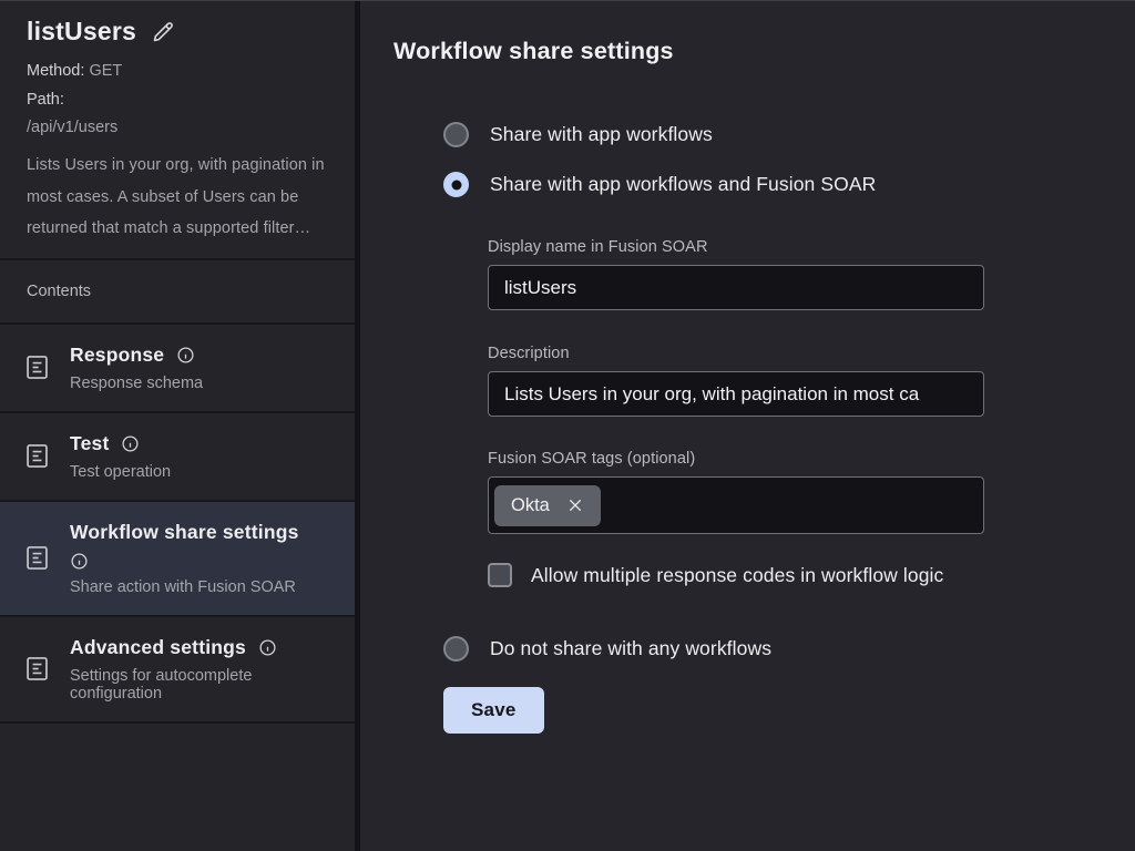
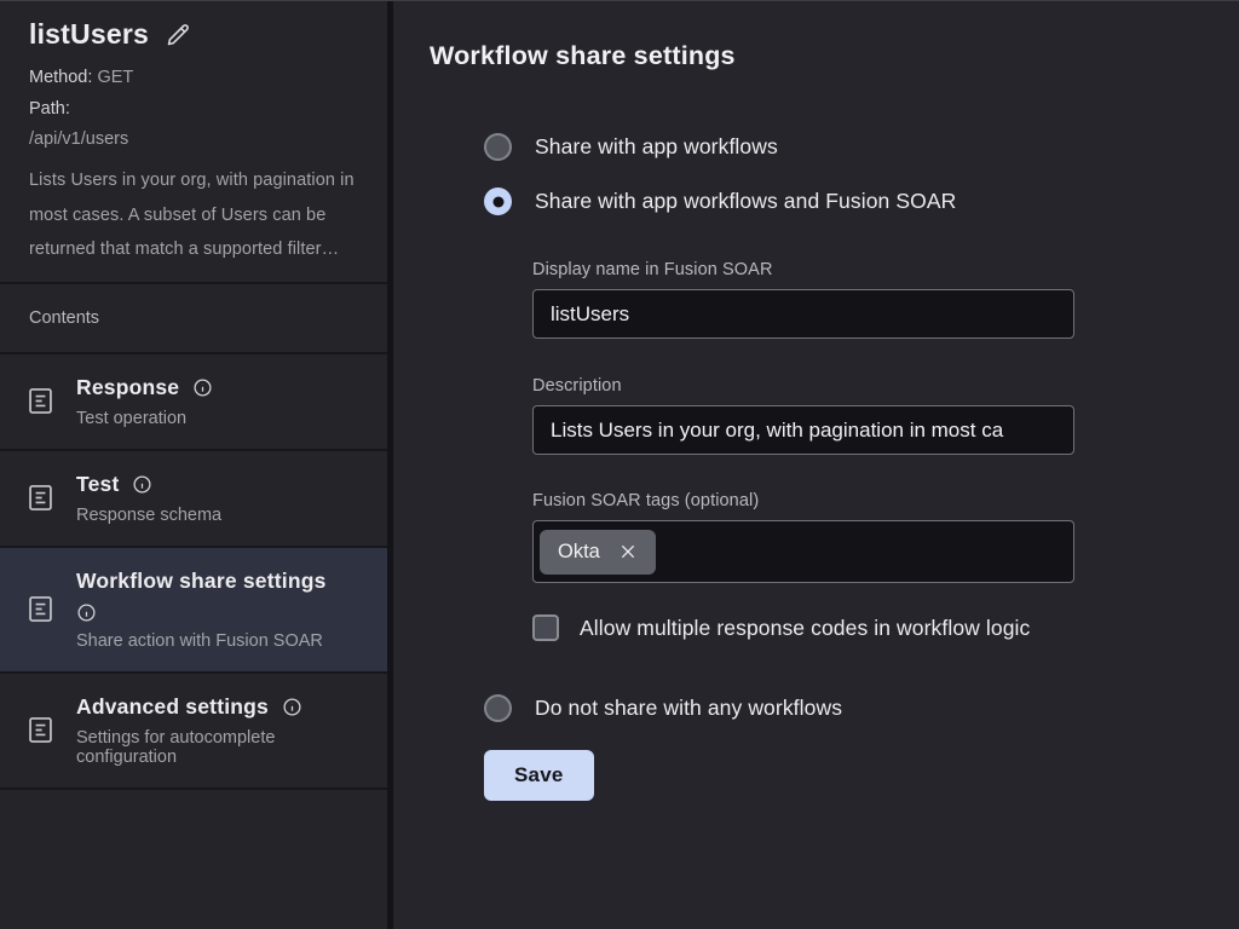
  listUsers
  Method: GET
  Path:
  /api/v1/users
  Lists Users in your org, with pagination in most cases. A subset of Users can be returned that match a supported filter…
  Contents
  Response
- Response schema
+ Test operation
  Test
- Test operation
+ Response schema
  Workflow share settings
  Share action with Fusion SOAR
  Advanced settings
  Settings for autocomplete configuration
  Workflow share settings
  Share with app workflows
  Share with app workflows and Fusion SOAR
  Display name in Fusion SOAR
  listUsers
  Description
  Lists Users in your org, with pagination in most ca
  Fusion SOAR tags (optional)
  Okta
  Allow multiple response codes in workflow logic
  Do not share with any workflows
  Save
